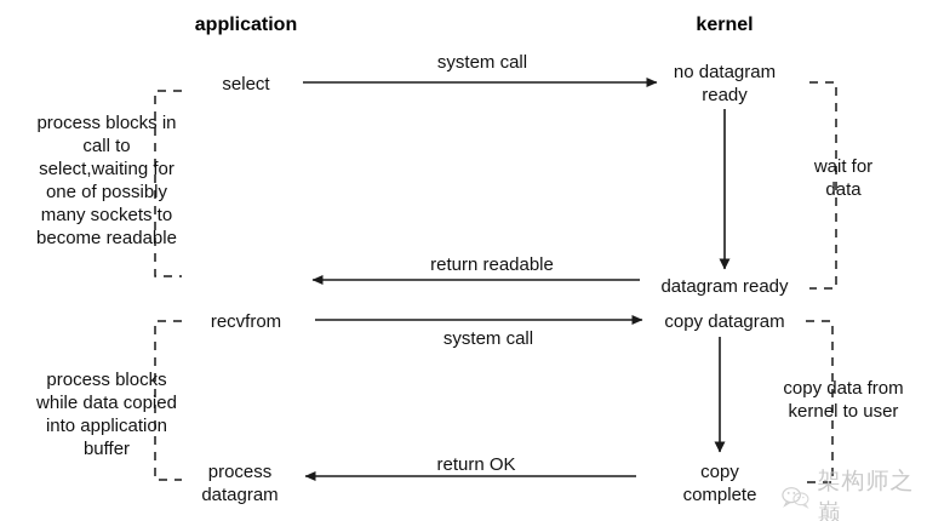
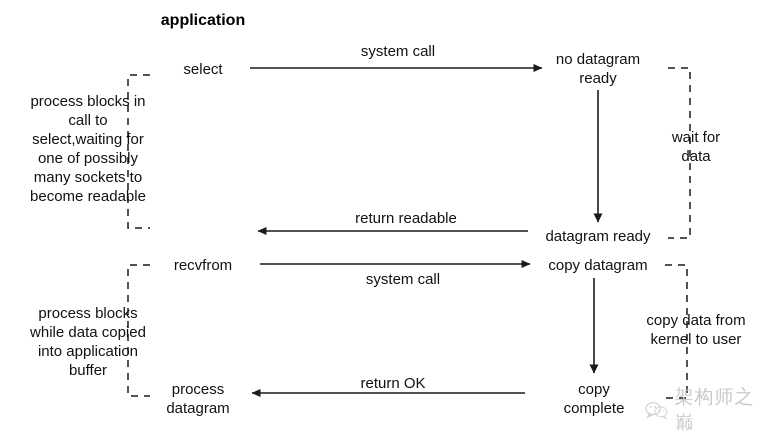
  application
- kernel
  select
  recvfrom
  process
  datagram
  no datagram
  ready
  datagram ready
  copy datagram
  copy
  complete
  system call
  return readable
  system call
  return OK
  process blocks in
  call to
  select,waiting for
  one of possibly
  many sockets to
  become readable
  wait for
  data
  process blocks
  while data copied
  into application
  buffer
  copy data from
  kernel to user
  架构师之巅
